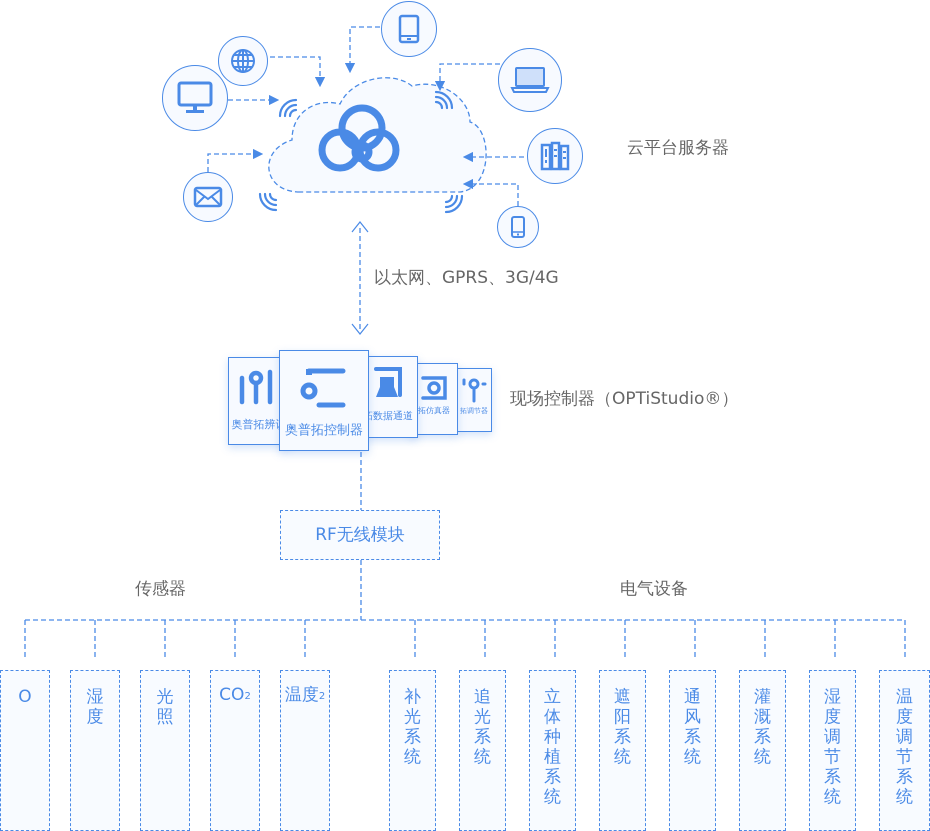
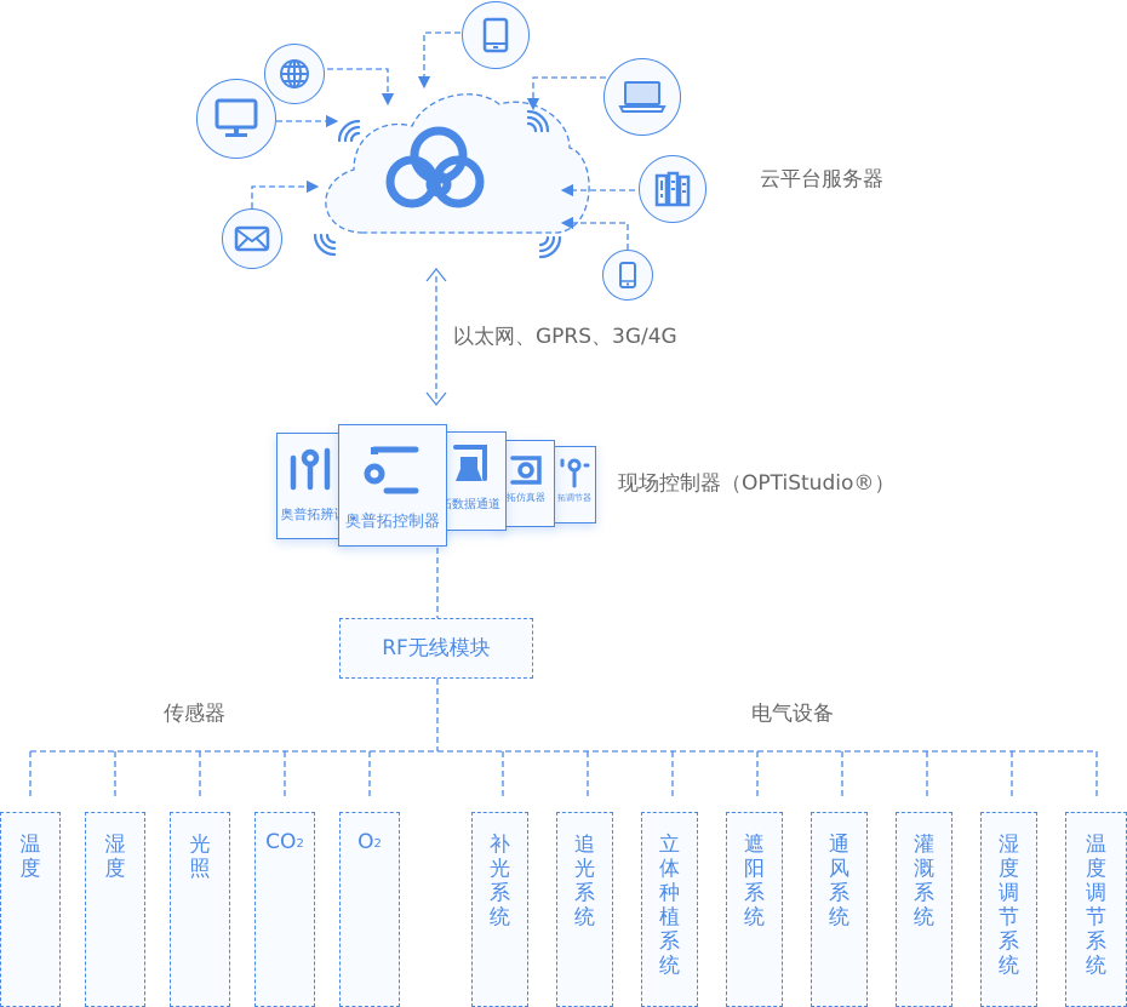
  云平台服务器
  以太网、GPRS、3G/4G
  现场控制器（OPTiStudio®）
  传感器
  电气设备
  拓调节器
  拓仿真器
  数据通道
  奥普拓辨
  奥普拓控制器
  RF无线模块
- O
+ 温度
  湿度
  光照
  CO2
- 温度2
+ O2
  补光系统
  追光系统
  立体种植系统
  遮阳系统
  通风系统
  灌溉系统
  湿度调节系统
  温度调节系统
